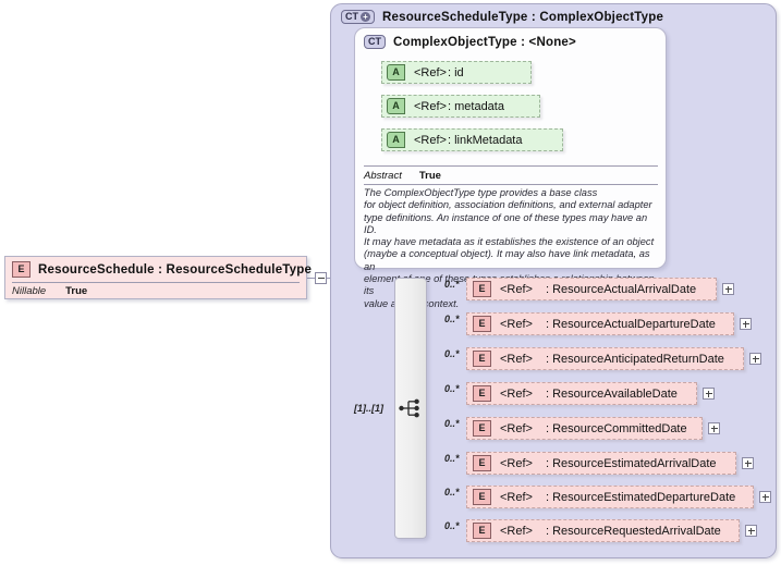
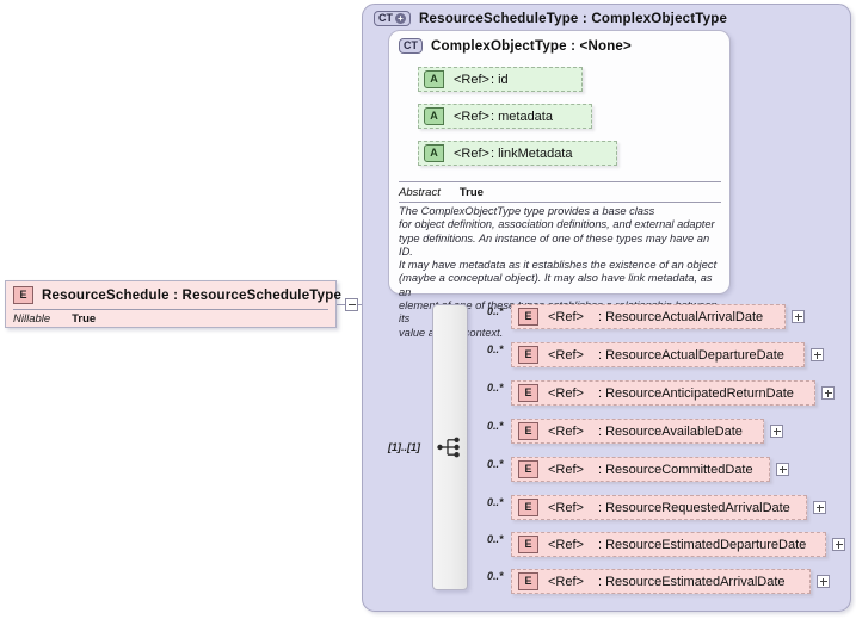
  CT
  +
  ResourceScheduleType : ComplexObjectType
  CT
  ComplexObjectType : <None>
  A
  <Ref>
  : id
  A
  <Ref>
  : metadata
  A
  <Ref>
  : linkMetadata
  Abstract
  True
  The ComplexObjectType type provides a base class
  for object definition, association definitions, and external adapter
  type definitions. An instance of one of these types may have an ID.
  It may have metadata as it establishes the existence of an object
  (maybe a conceptual object). It may also have link metadata, as an
  [1]..[1]
  0..*
  E
  <Ref>
  : ResourceActualArrivalDate
  0..*
  E
  <Ref>
  : ResourceActualDepartureDate
  0..*
  E
  <Ref>
  : ResourceAnticipatedReturnDate
  0..*
  E
  <Ref>
  : ResourceAvailableDate
  0..*
  E
  <Ref>
  : ResourceCommittedDate
  0..*
  E
  <Ref>
- : ResourceEstimatedArrivalDate
+ : ResourceRequestedArrivalDate
  0..*
  E
  <Ref>
  : ResourceEstimatedDepartureDate
  0..*
  E
  <Ref>
- : ResourceRequestedArrivalDate
+ : ResourceEstimatedArrivalDate
  E
  ResourceSchedule : ResourceScheduleType
  Nillable
  True
